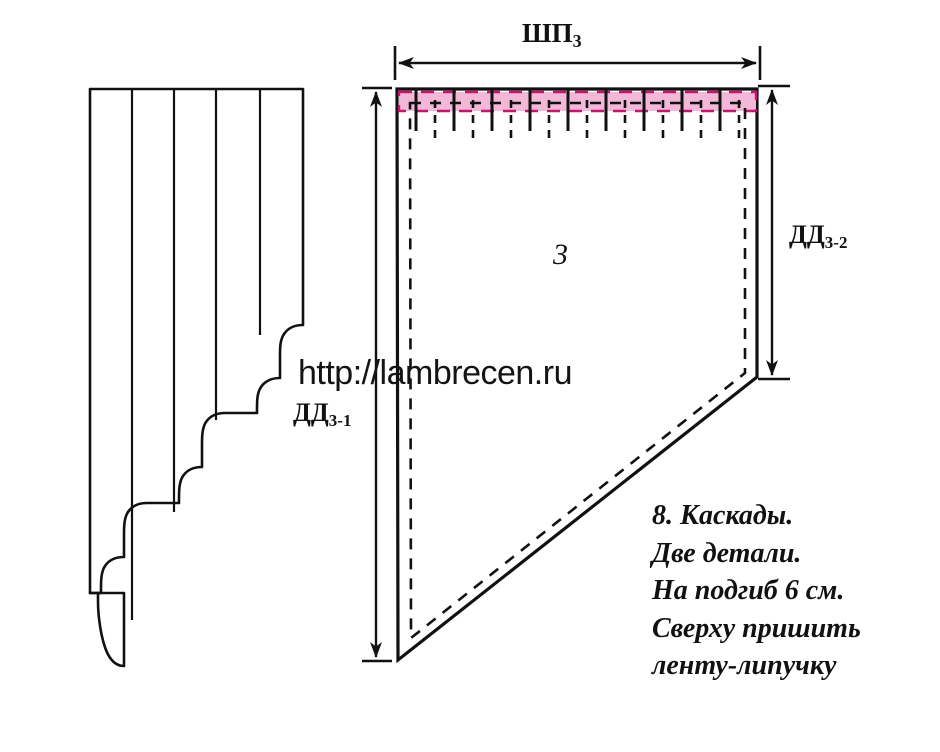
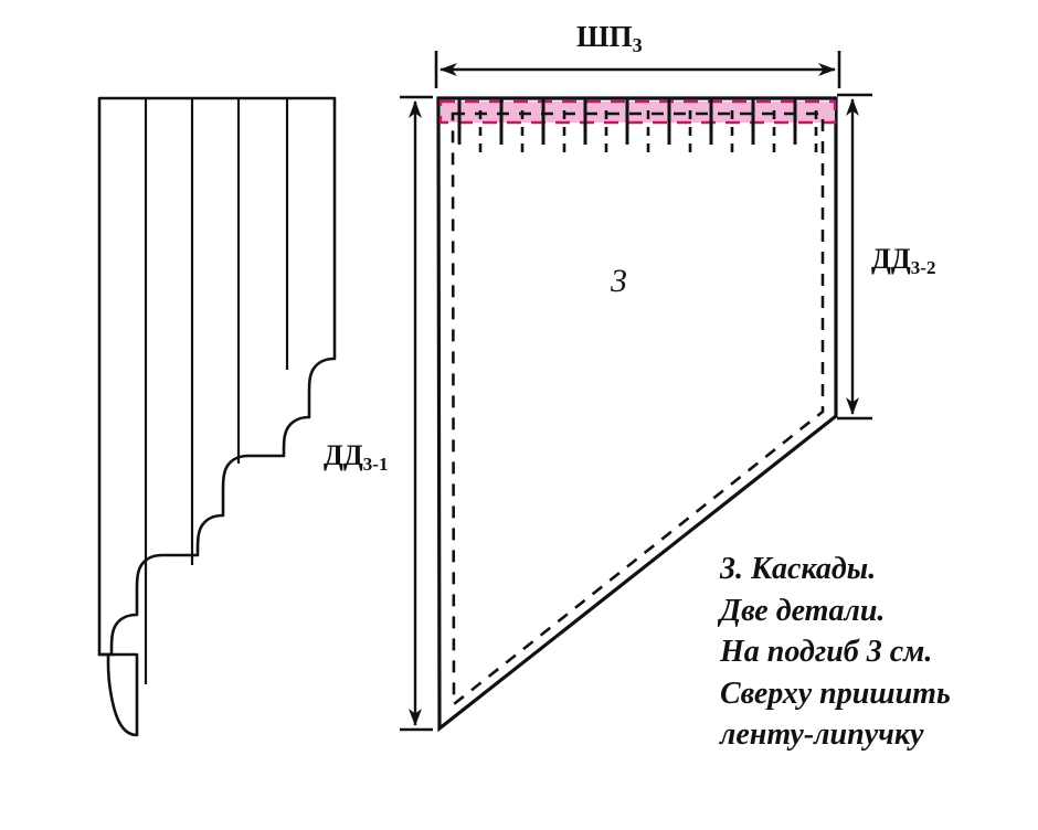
  ШП3
  ДД3-2
  ДД3-1
  3
- http://lambrecen.ru
- 8. Каскады.
+ 3. Каскады.
  Две детали.
- На подгиб 6 см.
+ На подгиб 3 см.
  Сверху пришить
  ленту-липучку
